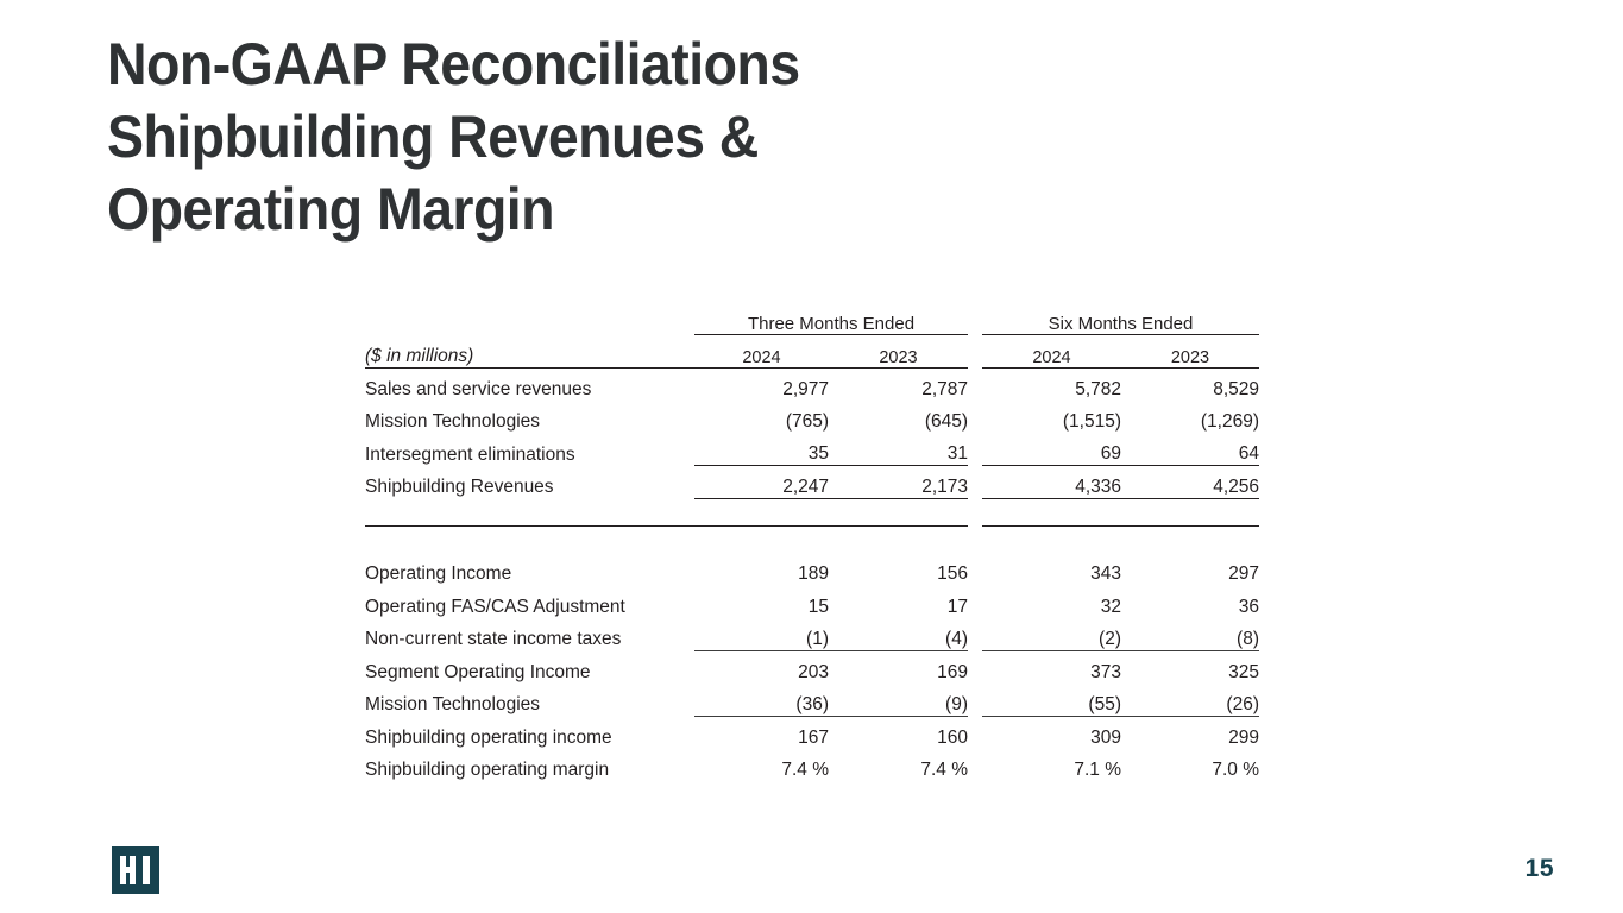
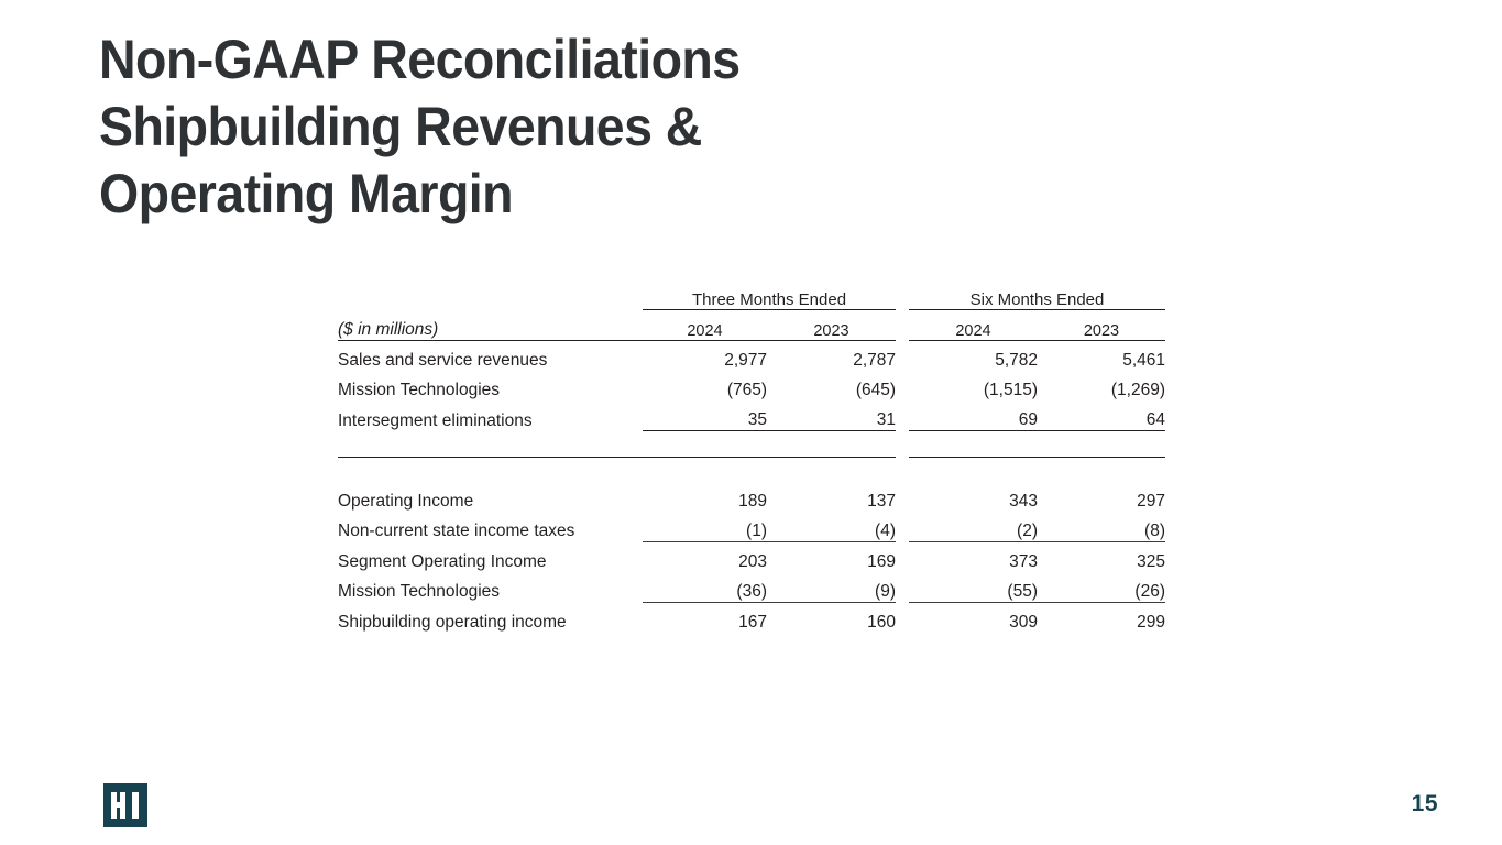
  Non-GAAP Reconciliations
  Shipbuilding Revenues &
  Operating Margin
  	Three Months Ended		Six Months Ended
  ($ in millions)	2024	2023		2024	2023
- Sales and service revenues	2,977	2,787		5,782	8,529
+ Sales and service revenues	2,977	2,787		5,782	5,461
  Mission Technologies	(765)	(645)		(1,515)	(1,269)
  Intersegment eliminations	35	31		69	64
- Shipbuilding Revenues	2,247	2,173		4,336	4,256
- Operating Income	189	156		343	297
+ Operating Income	189	137		343	297
- Operating FAS/CAS Adjustment	15	17		32	36
  Non-current state income taxes	(1)	(4)		(2)	(8)
  Segment Operating Income	203	169		373	325
  Mission Technologies	(36)	(9)		(55)	(26)
  Shipbuilding operating income	167	160		309	299
- Shipbuilding operating margin	7.4 %	7.4 %		7.1 %	7.0 %
  15
